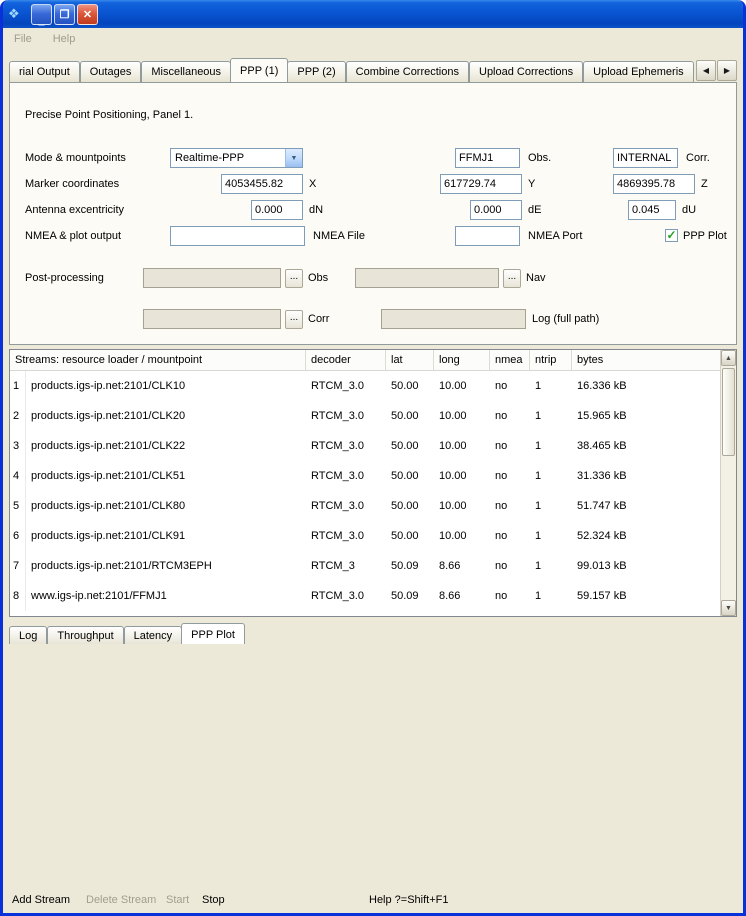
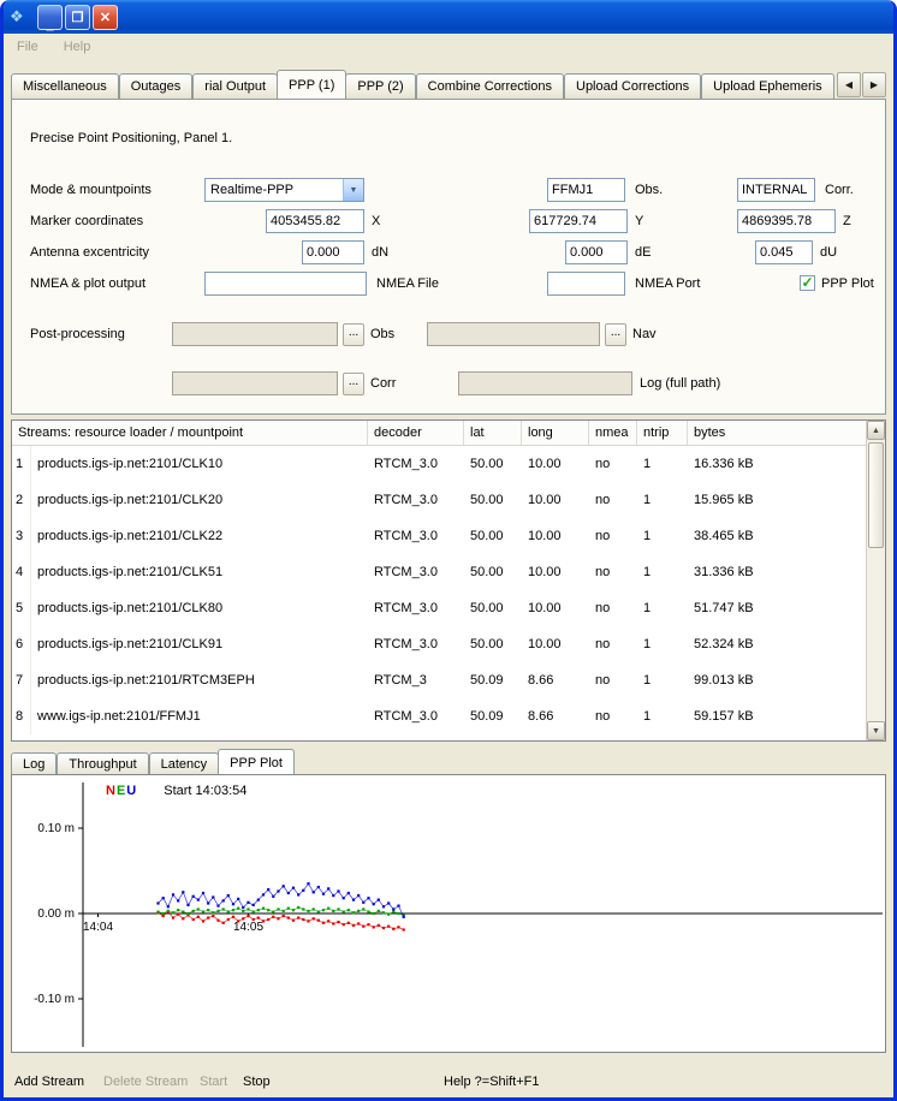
  ❖
  _
  ❐
  ✕
  File
  Help
- rial Output
+ Miscellaneous
  Outages
- Miscellaneous
+ rial Output
  PPP (1)
  PPP (2)
  Combine Corrections
  Upload Corrections
  Upload Ephemeris
  ◀
  ▶
  Precise Point Positioning, Panel 1.
  Mode & mountpoints
  Realtime-PPP
  FFMJ1
  Obs.
  INTERNAL
  Corr.
  Marker coordinates
  4053455.82
  X
  617729.74
  Y
  4869395.78
  Z
  Antenna excentricity
  0.000
  dN
  0.000
  dE
  0.045
  dU
  NMEA & plot output
  NMEA File
  NMEA Port
  PPP Plot
  Post-processing
  ...
  Obs
  ...
  Nav
  ...
  Corr
  Log (full path)
  Streams: resource loader / mountpoint
  decoder
  lat
  long
  nmea
  ntrip
  bytes
  1
  products.igs-ip.net:2101/CLK10
  RTCM_3.0
  50.00
  10.00
  no
  1
  16.336 kB
  2
  products.igs-ip.net:2101/CLK20
  RTCM_3.0
  50.00
  10.00
  no
  1
  15.965 kB
  3
  products.igs-ip.net:2101/CLK22
  RTCM_3.0
  50.00
  10.00
  no
  1
  38.465 kB
  4
  products.igs-ip.net:2101/CLK51
  RTCM_3.0
  50.00
  10.00
  no
  1
  31.336 kB
  5
  products.igs-ip.net:2101/CLK80
  RTCM_3.0
  50.00
  10.00
  no
  1
  51.747 kB
  6
  products.igs-ip.net:2101/CLK91
  RTCM_3.0
  50.00
  10.00
  no
  1
  52.324 kB
  7
  products.igs-ip.net:2101/RTCM3EPH
  RTCM_3
  50.09
  8.66
  no
  1
  99.013 kB
  8
  www.igs-ip.net:2101/FFMJ1
  RTCM_3.0
  50.09
  8.66
  no
  1
  59.157 kB
  Log
  Throughput
  Latency
  PPP Plot
+ NEU
+ Start 14:03:54
+ 0.10 m
+ 0.00 m
+ -0.10 m
+ 14:04
+ 14:05
  Add Stream
  Delete Stream
  Start
  Stop
  Help ?=Shift+F1
